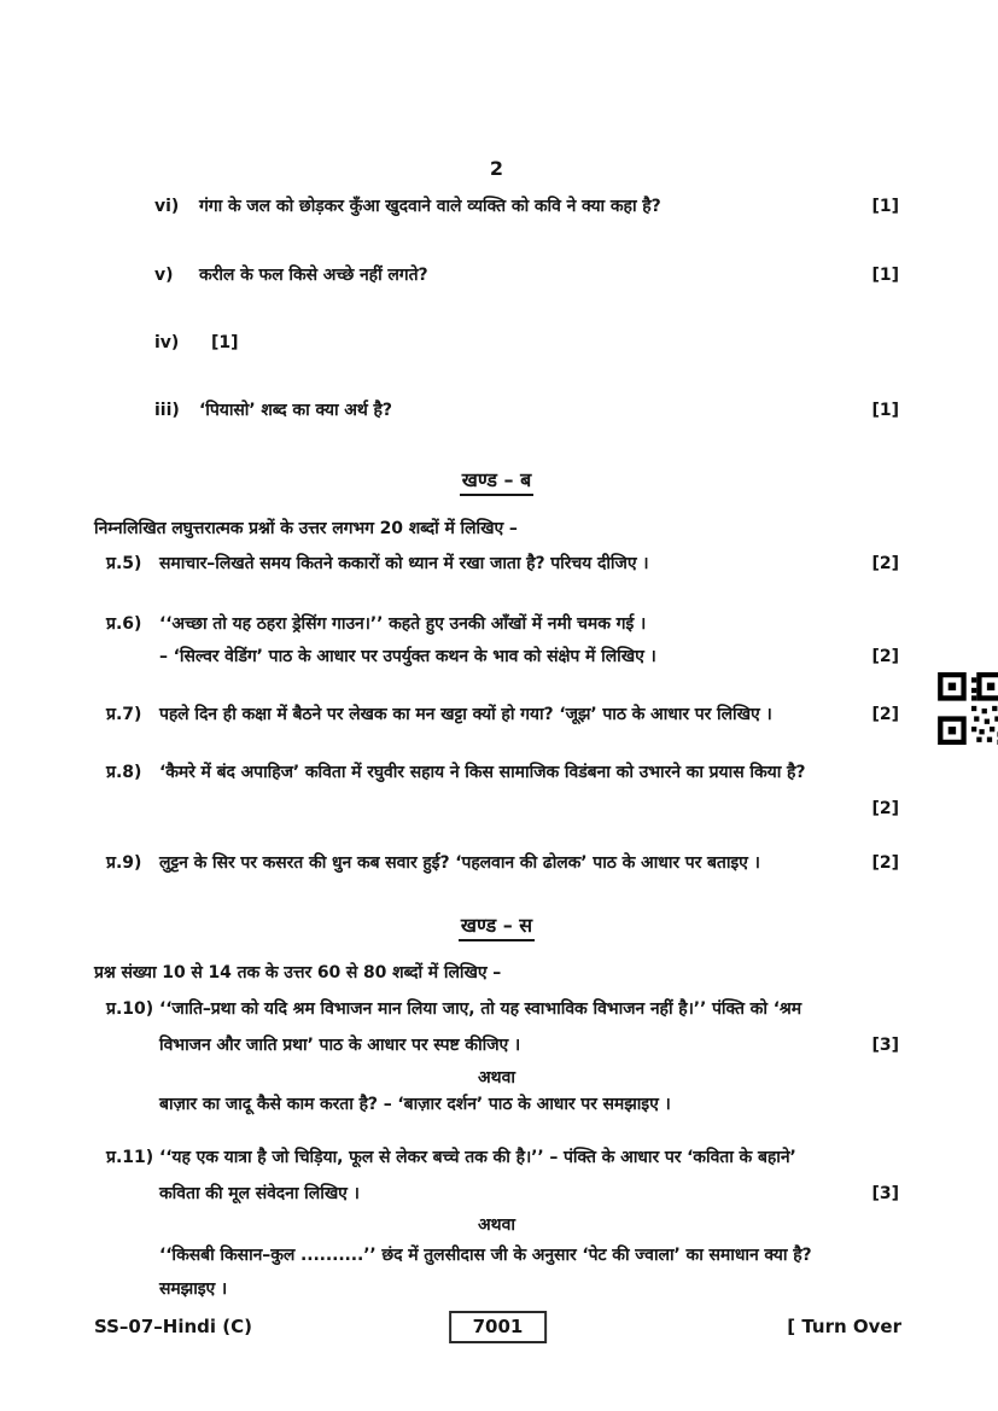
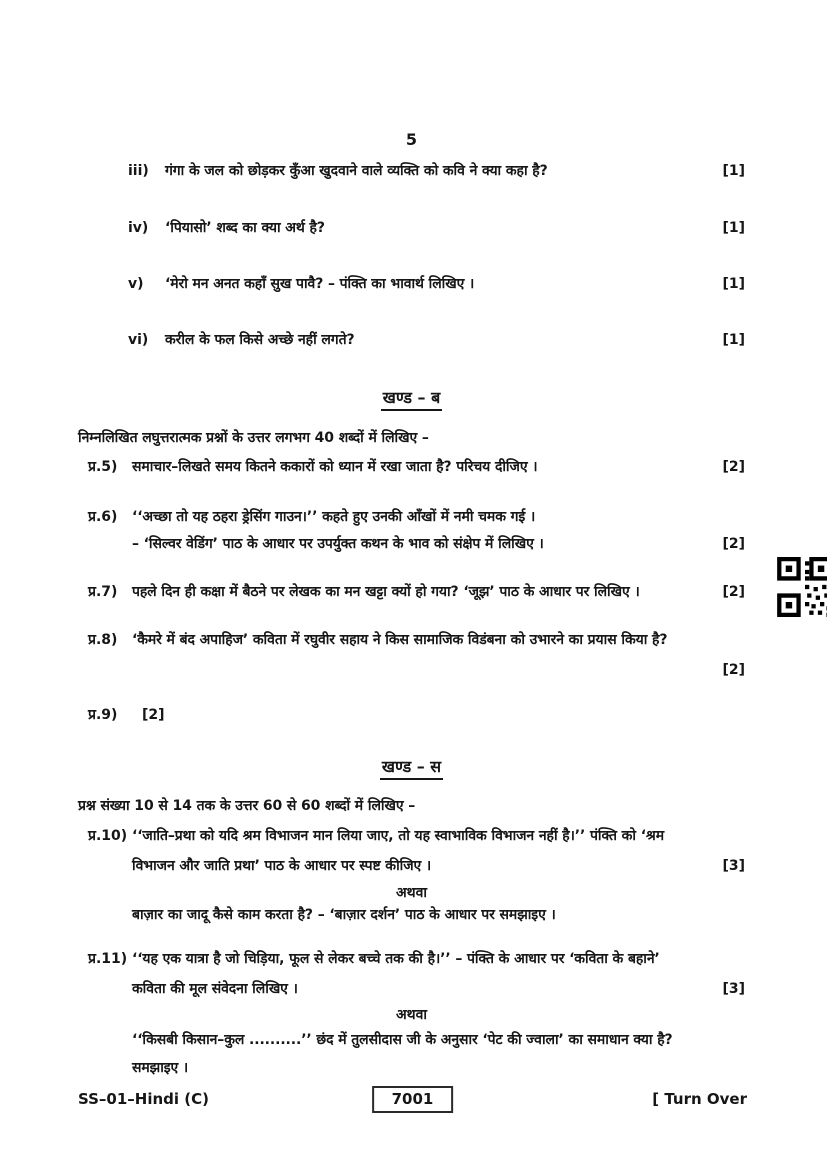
- 2
+ 5
- vi)
+ iii)
  गंगा के जल को छोड़कर कुँआ खुदवाने वाले व्यक्ति को कवि ने क्या कहा है?
  [1]
- v)
+ iv)
- करील के फल किसे अच्छे नहीं लगते?
+ ‘पियासो’ शब्द का क्या अर्थ है?
  [1]
- iv)
+ v)
+ ‘मेरो मन अनत कहाँ सुख पावै? – पंक्ति का भावार्थ लिखिए ।
  [1]
- iii)
+ vi)
- ‘पियासो’ शब्द का क्या अर्थ है?
+ करील के फल किसे अच्छे नहीं लगते?
  [1]
  खण्ड – ब
- निम्नलिखित लघुत्तरात्मक प्रश्नों के उत्तर लगभग 20 शब्दों में लिखिए –
+ निम्नलिखित लघुत्तरात्मक प्रश्नों के उत्तर लगभग 40 शब्दों में लिखिए –
  प्र.5)
  समाचार–लिखते समय कितने ककारों को ध्यान में रखा जाता है? परिचय दीजिए ।
  [2]
  प्र.6)
  ‘‘अच्छा तो यह ठहरा ड्रेसिंग गाउन।’’ कहते हुए उनकी आँखों में नमी चमक गई ।
  – ‘सिल्वर वेडिंग’ पाठ के आधार पर उपर्युक्त कथन के भाव को संक्षेप में लिखिए ।
  [2]
  प्र.7)
  पहले दिन ही कक्षा में बैठने पर लेखक का मन खट्टा क्यों हो गया? ‘जूझ’ पाठ के आधार पर लिखिए ।
  [2]
  प्र.8)
  ‘कैमरे में बंद अपाहिज’ कविता में रघुवीर सहाय ने किस सामाजिक विडंबना को उभारने का प्रयास किया है?
  [2]
  प्र.9)
- लुट्टन के सिर पर कसरत की धुन कब सवार हुई? ‘पहलवान की ढोलक’ पाठ के आधार पर बताइए ।
  [2]
  खण्ड – स
- प्रश्न संख्या 10 से 14 तक के उत्तर 60 से 80 शब्दों में लिखिए –
+ प्रश्न संख्या 10 से 14 तक के उत्तर 60 से 60 शब्दों में लिखिए –
  प्र.10)
  ‘‘जाति–प्रथा को यदि श्रम विभाजन मान लिया जाए, तो यह स्वाभाविक विभाजन नहीं है।’’ पंक्ति को ‘श्रम
  विभाजन और जाति प्रथा’ पाठ के आधार पर स्पष्ट कीजिए ।
  [3]
  अथवा
  बाज़ार का जादू कैसे काम करता है? – ‘बाज़ार दर्शन’ पाठ के आधार पर समझाइए ।
  प्र.11)
  ‘‘यह एक यात्रा है जो चिड़िया, फूल से लेकर बच्चे तक की है।’’ – पंक्ति के आधार पर ‘कविता के बहाने’
  कविता की मूल संवेदना लिखिए ।
  [3]
  अथवा
  ‘‘किसबी किसान–कुल ..........’’ छंद में तुलसीदास जी के अनुसार ‘पेट की ज्वाला’ का समाधान क्या है?
  समझाइए ।
- SS–07–Hindi (C)
+ SS–01–Hindi (C)
  7001
  [ Turn Over
